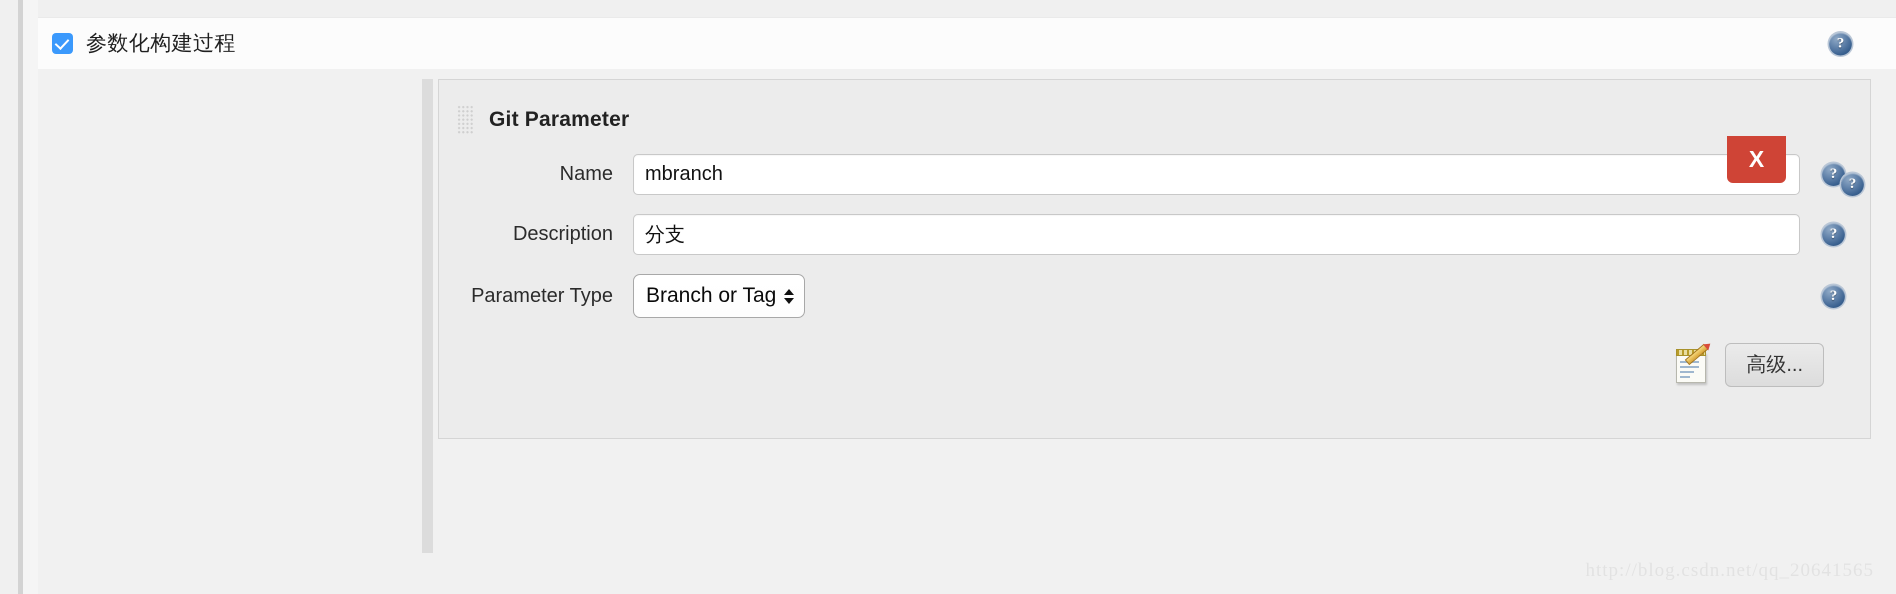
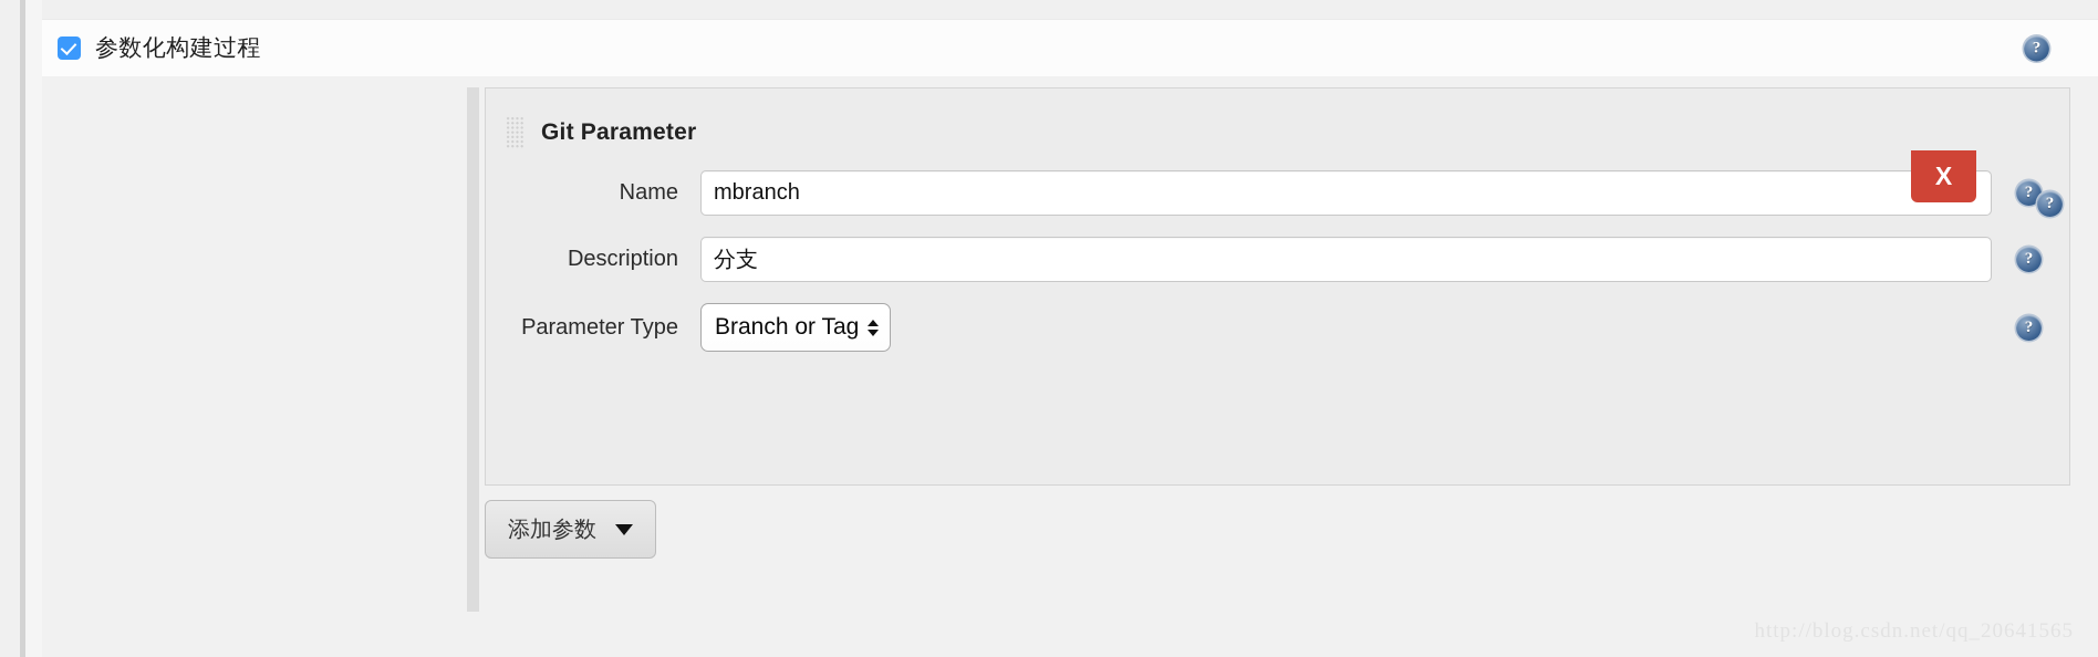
  参数化构建过程
  ?
  Git Parameter
  Name
  mbranch
  ?
  Description
  分支
  ?
  Parameter Type
  Branch or Tag
  ?
- 高级...
  X
  ?
+ 添加参数
